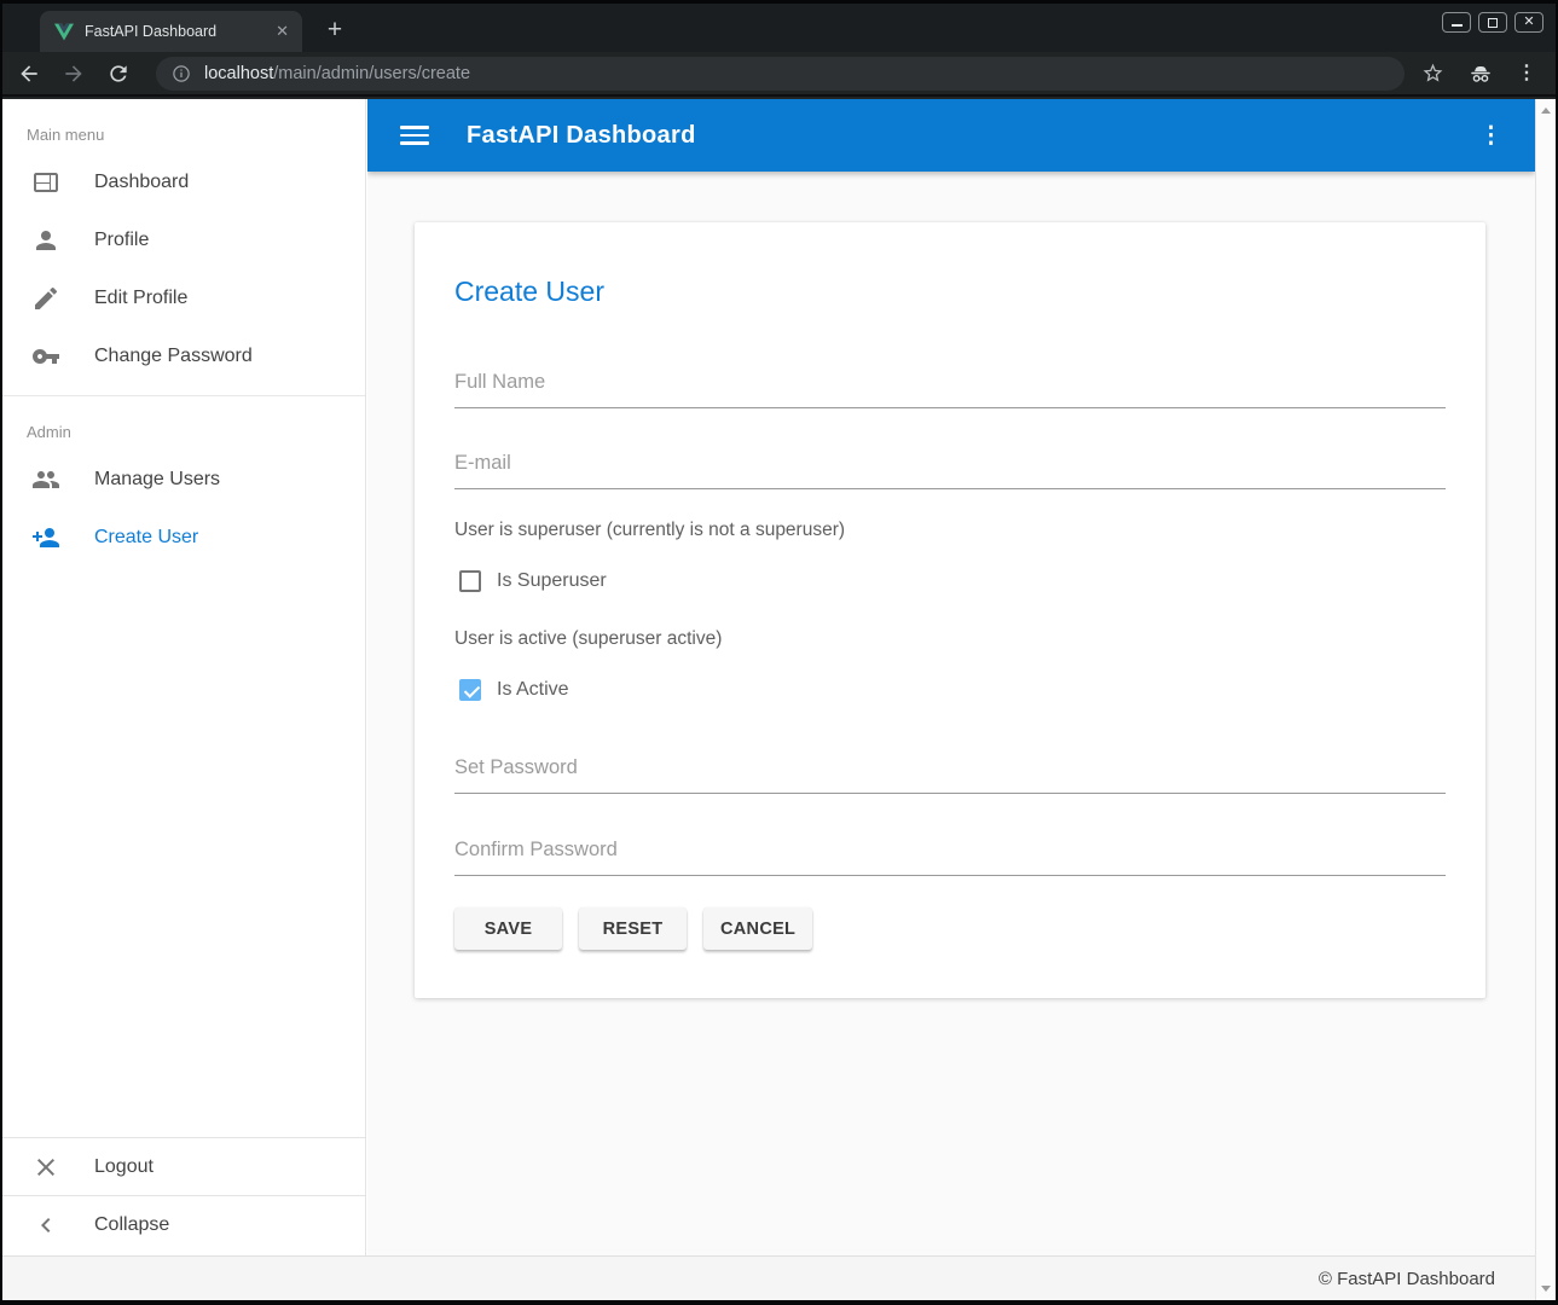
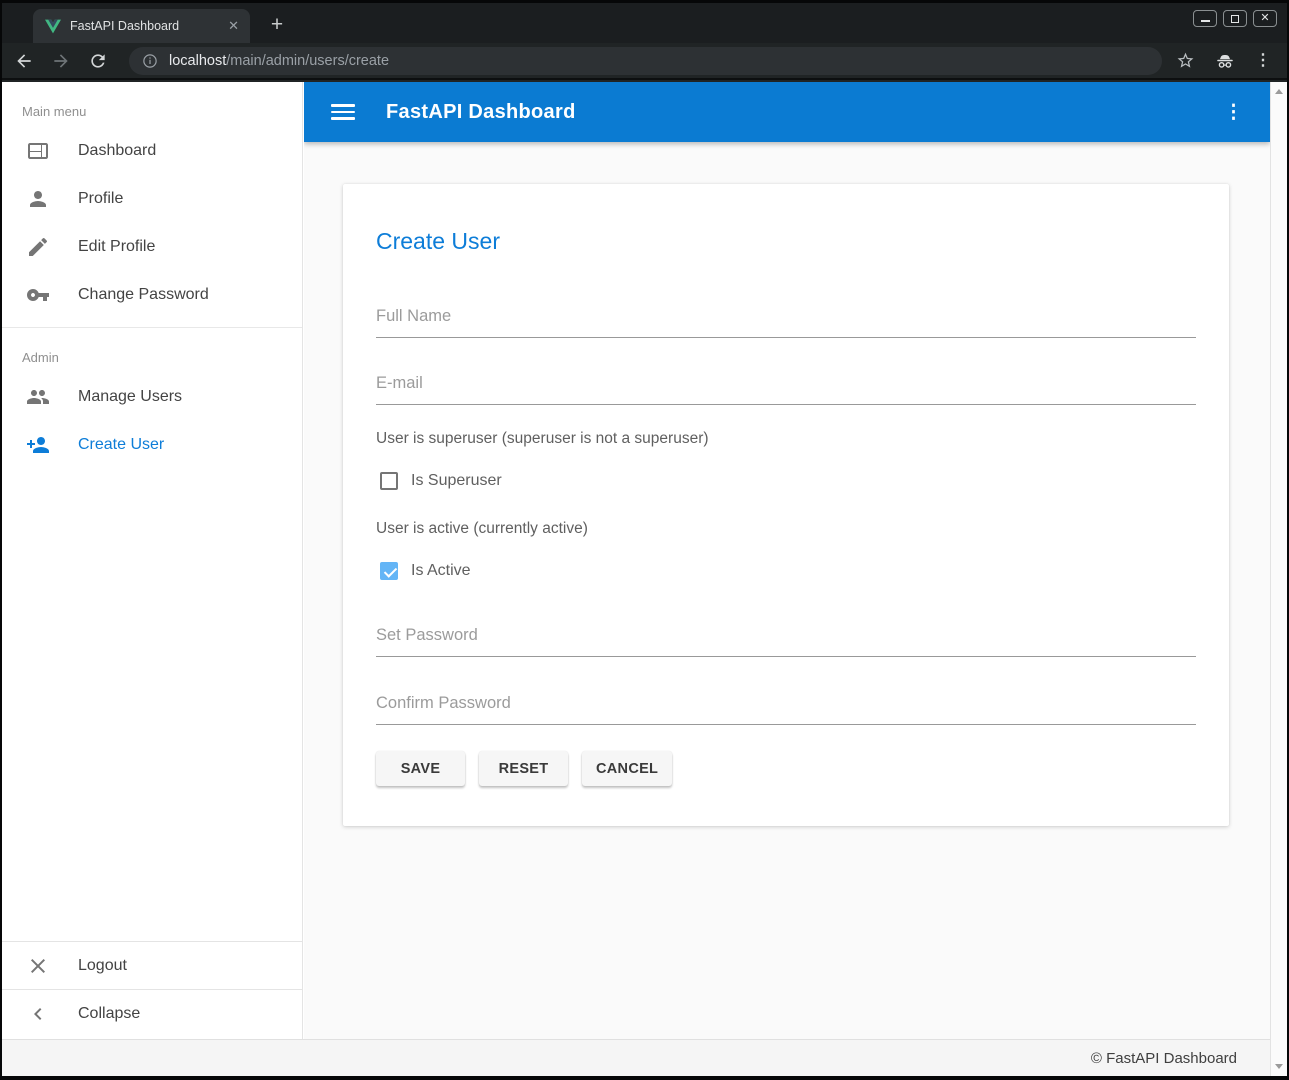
  FastAPI Dashboard
  ✕
  +
  ✕
  localhost/main/admin/users/create
  ⋮
  Main menu
  Dashboard
  Profile
  Edit Profile
  Change Password
  Admin
  Manage Users
  Create User
  Logout
  Collapse
  FastAPI Dashboard
  ⋮
  Create User
  Full Name
  E-mail
- User is superuser (currently is not a superuser)
+ User is superuser (superuser is not a superuser)
  Is Superuser
- User is active (superuser active)
+ User is active (currently active)
  Is Active
  Set Password
  Confirm Password
  SAVE
  RESET
  CANCEL
  © FastAPI Dashboard
